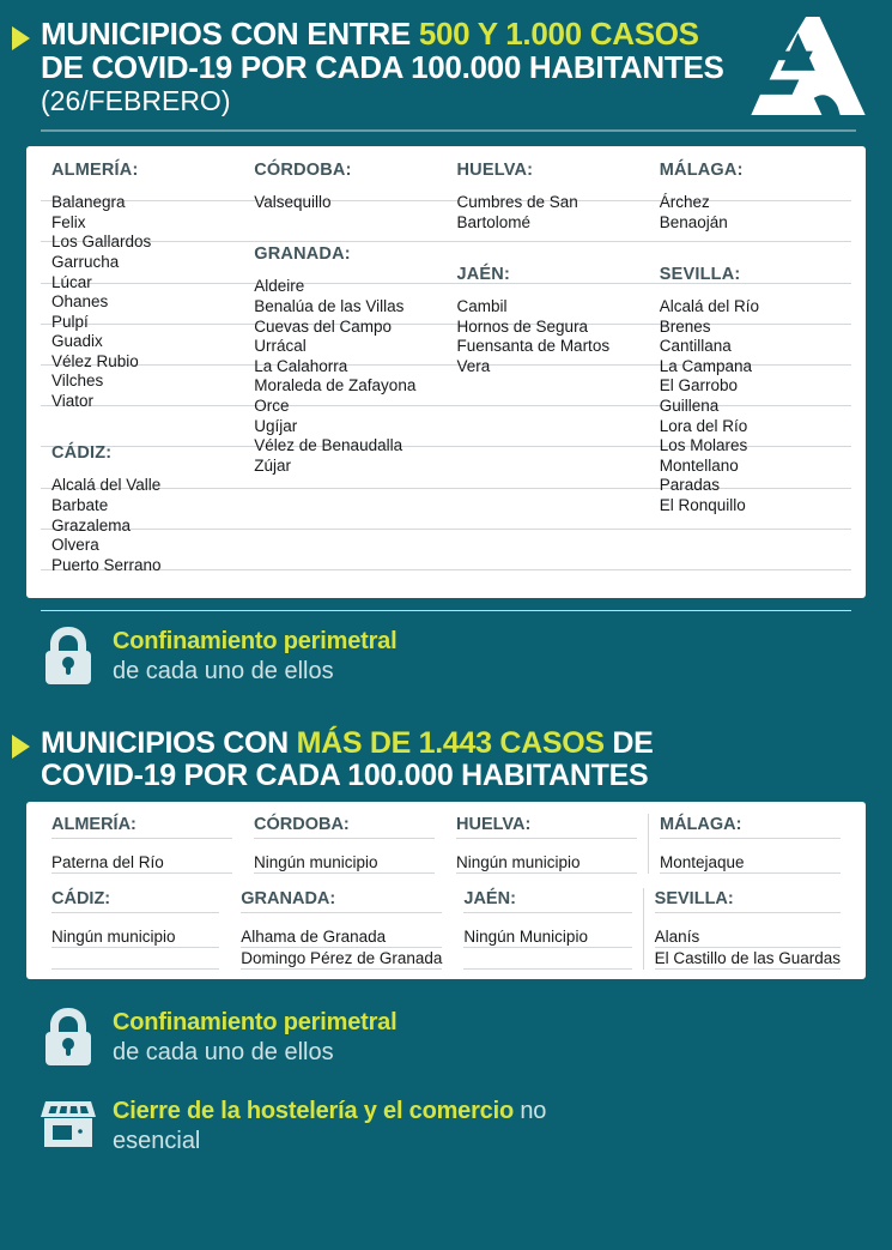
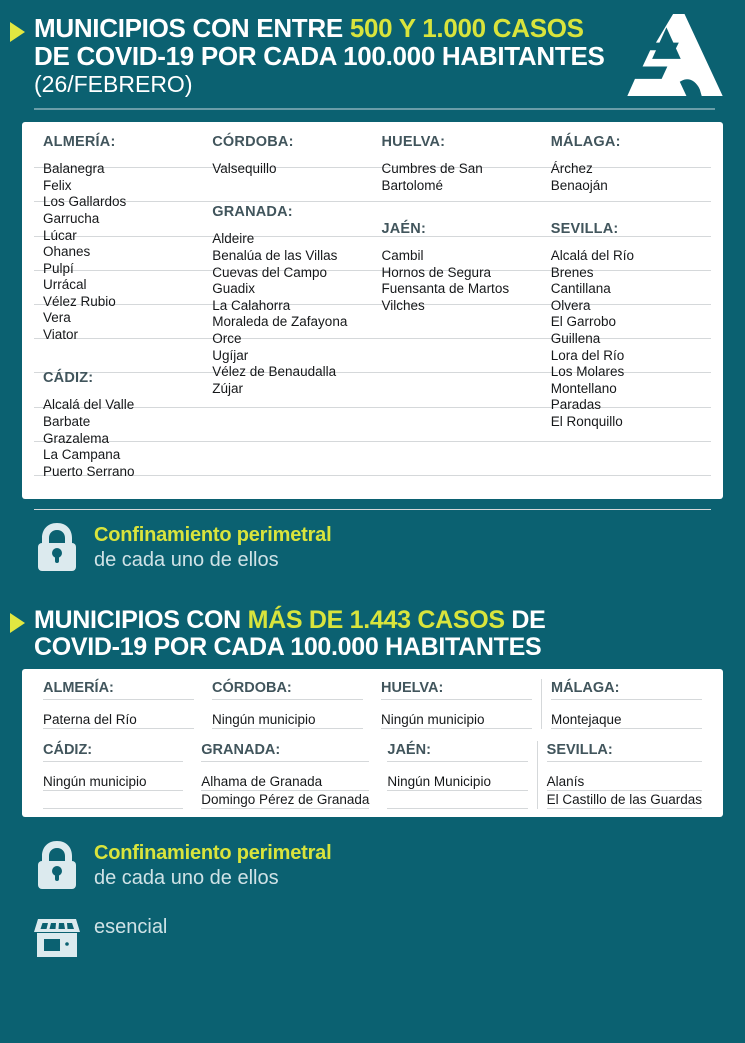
  MUNICIPIOS CON ENTRE 500 Y 1.000 CASOS
  DE COVID-19 POR CADA 100.000 HABITANTES
  (26/FEBRERO)
  ALMERÍA:
  Balanegra
  Felix
  Los Gallardos
  Garrucha
  Lúcar
  Ohanes
  Pulpí
- Guadix
+ Urrácal
  Vélez Rubio
- Vilches
+ Vera
  Viator
  CÁDIZ:
  Alcalá del Valle
  Barbate
  Grazalema
- Olvera
+ La Campana
  Puerto Serrano
  CÓRDOBA:
  Valsequillo
  GRANADA:
  Aldeire
  Benalúa de las Villas
  Cuevas del Campo
- Urrácal
+ Guadix
  La Calahorra
  Moraleda de Zafayona
  Orce
  Ugíjar
  Vélez de Benaudalla
  Zújar
  HUELVA:
  Cumbres de San
  Bartolomé
  JAÉN:
  Cambil
  Hornos de Segura
  Fuensanta de Martos
- Vera
+ Vilches
  MÁLAGA:
  Árchez
  Benaoján
  SEVILLA:
  Alcalá del Río
  Brenes
  Cantillana
- La Campana
+ Olvera
  El Garrobo
  Guillena
  Lora del Río
  Los Molares
  Montellano
  Paradas
  El Ronquillo
  Confinamiento perimetral
  de cada uno de ellos
  MUNICIPIOS CON MÁS DE 1.443 CASOS DE
  COVID-19 POR CADA 100.000 HABITANTES
  ALMERÍA:
  Paterna del Río
  CÓRDOBA:
  Ningún municipio
  HUELVA:
  Ningún municipio
  MÁLAGA:
  Montejaque
  CÁDIZ:
  Ningún municipio
  GRANADA:
  Alhama de Granada
  Domingo Pérez de Granada
  JAÉN:
  Ningún Municipio
  SEVILLA:
  Alanís
  El Castillo de las Guardas
  Confinamiento perimetral
  de cada uno de ellos
- Cierre de la hostelería y el comercio no
  esencial
